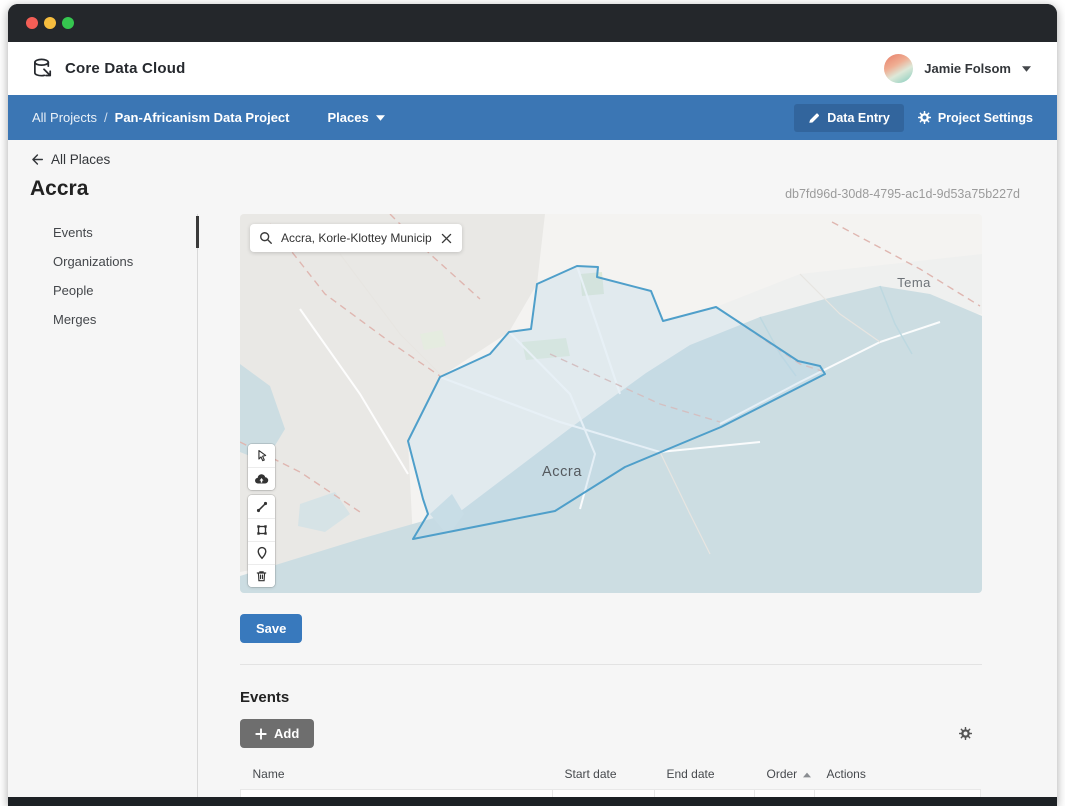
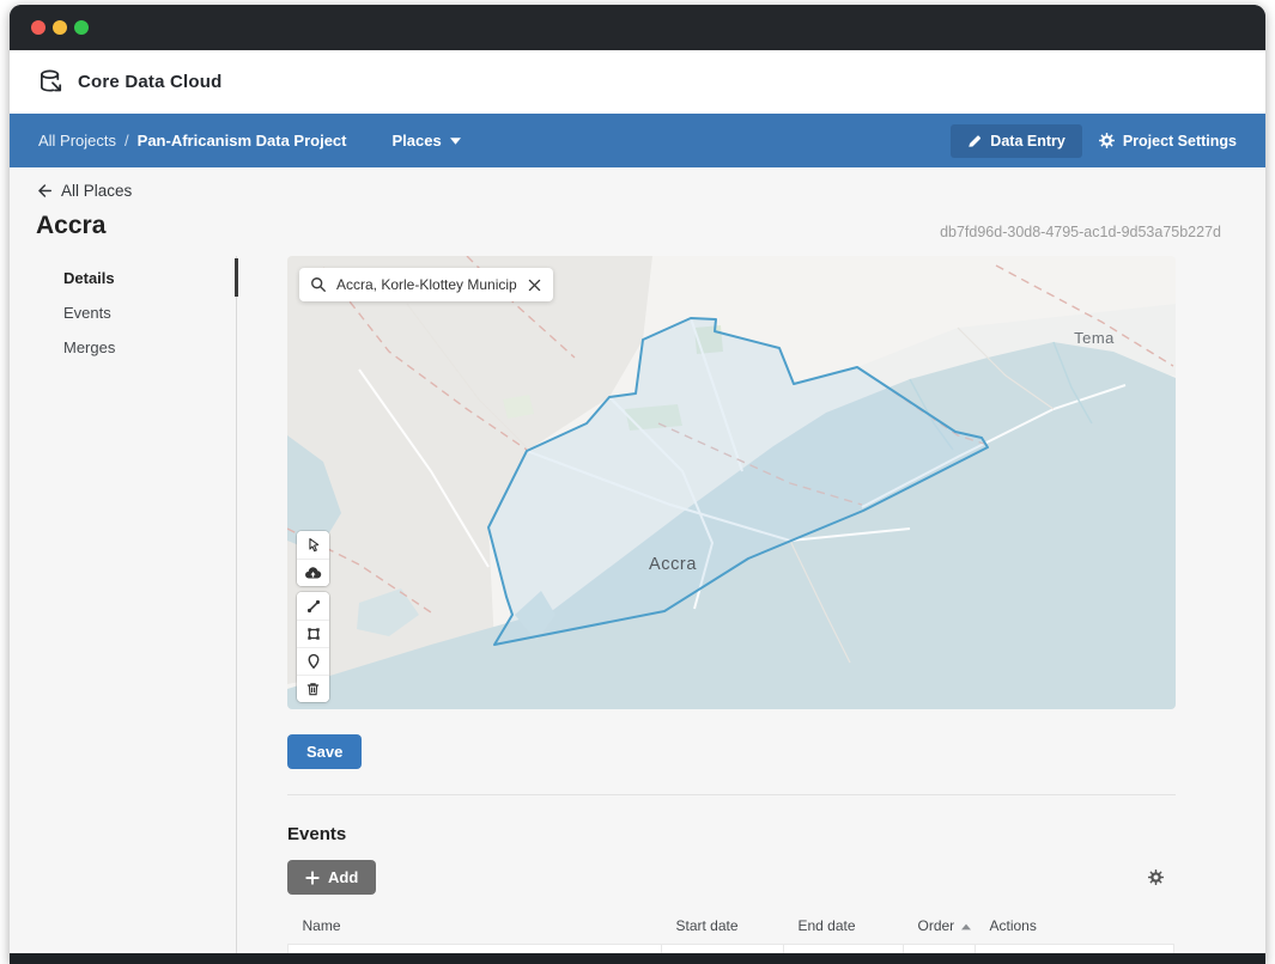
  Core Data Cloud
- Jamie Folsom
  All Projects
  /
  Pan-Africanism Data Project
  Places
  Data Entry
  Project Settings
  All Places
  Accra
  db7fd96d-30d8-4795-ac1d-9d53a75b227d
+ Details
  Events
- Organizations
- People
  Merges
  Accra
  Tema
  Accra, Korle-Klottey Municip
  Save
  Events
  Add
  Name	Start date	End date	Order	Actions
